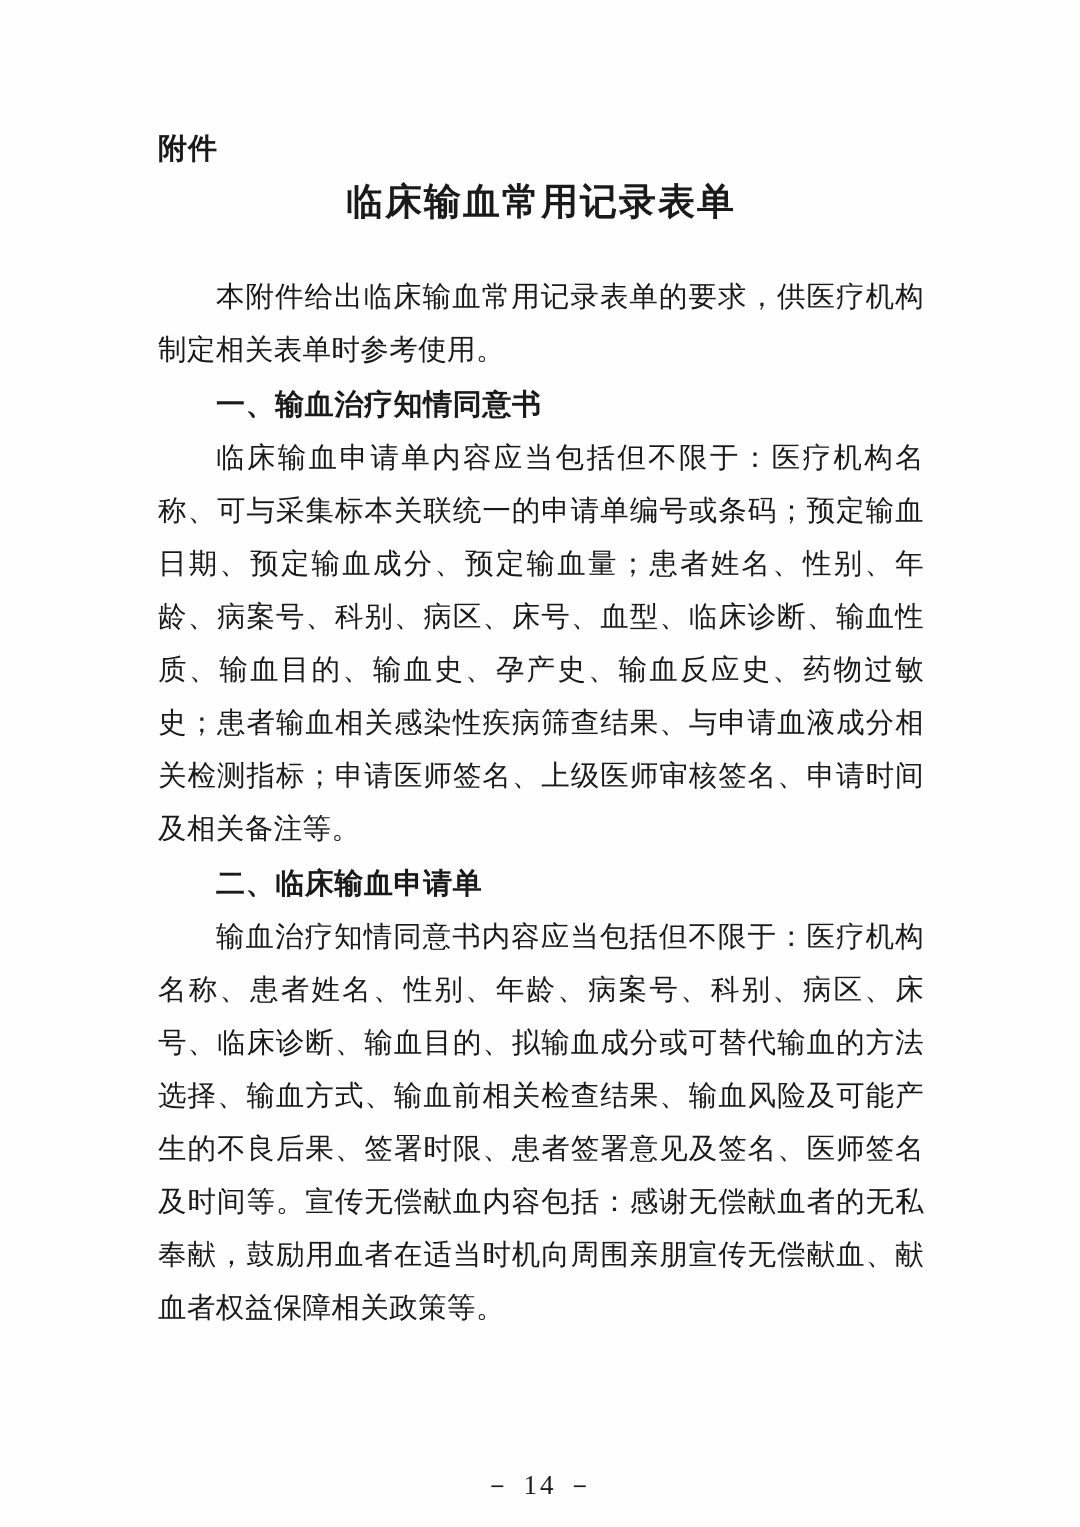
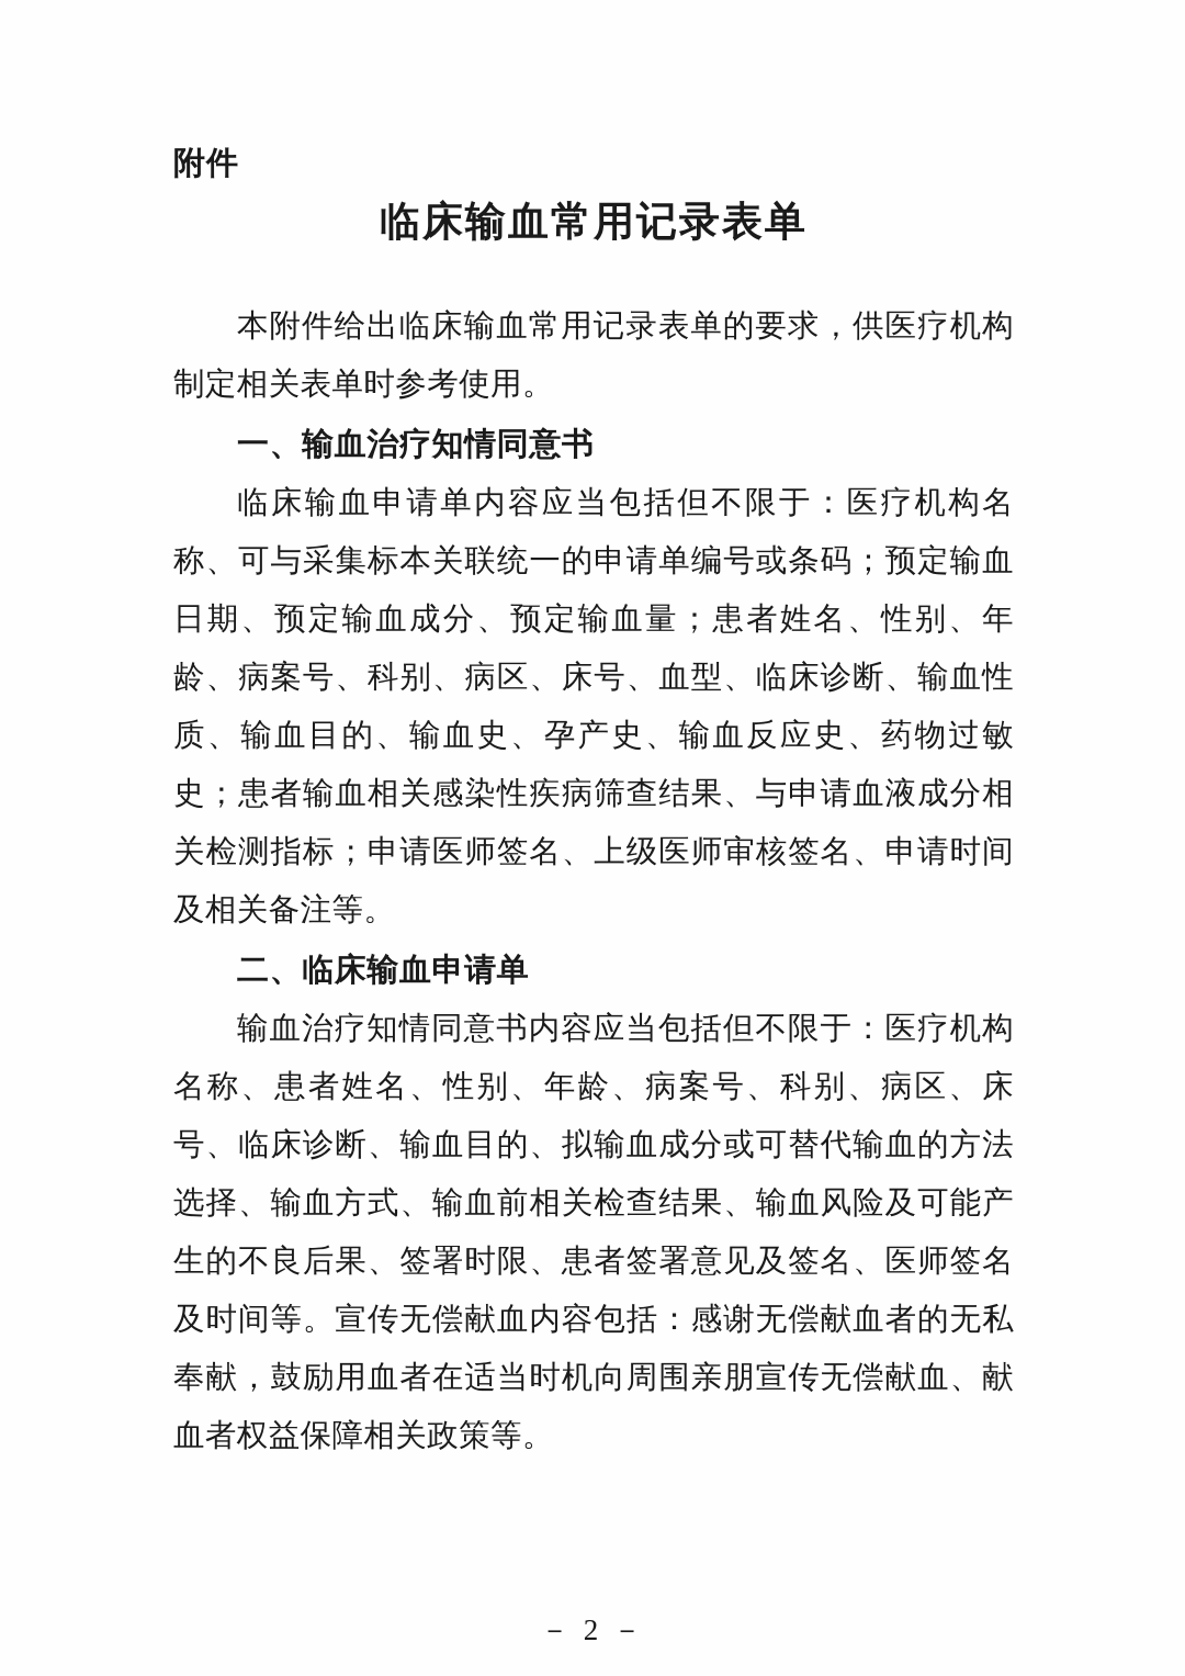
  附件
  临床输血常用记录表单
  本附件给出临床输血常用记录表单的要求，供医疗机构制定相关表单时参考使用。
  一、输血治疗知情同意书
  临床输血申请单内容应当包括但不限于：医疗机构名称、可与采集标本关联统一的申请单编号或条码；预定输血日期、预定输血成分、预定输血量；患者姓名、性别、年龄、病案号、科别、病区、床号、血型、临床诊断、输血性质、输血目的、输血史、孕产史、输血反应史、药物过敏史；患者输血相关感染性疾病筛查结果、与申请血液成分相关检测指标；申请医师签名、上级医师审核签名、申请时间及相关备注等。
  二、临床输血申请单
  输血治疗知情同意书内容应当包括但不限于：医疗机构名称、患者姓名、性别、年龄、病案号、科别、病区、床号、临床诊断、输血目的、拟输血成分或可替代输血的方法选择、输血方式、输血前相关检查结果、输血风险及可能产生的不良后果、签署时限、患者签署意见及签名、医师签名及时间等。宣传无偿献血内容包括：感谢无偿献血者的无私奉献，鼓励用血者在适当时机向周围亲朋宣传无偿献血、献血者权益保障相关政策等。
- － 14 －
+ － 2 －
